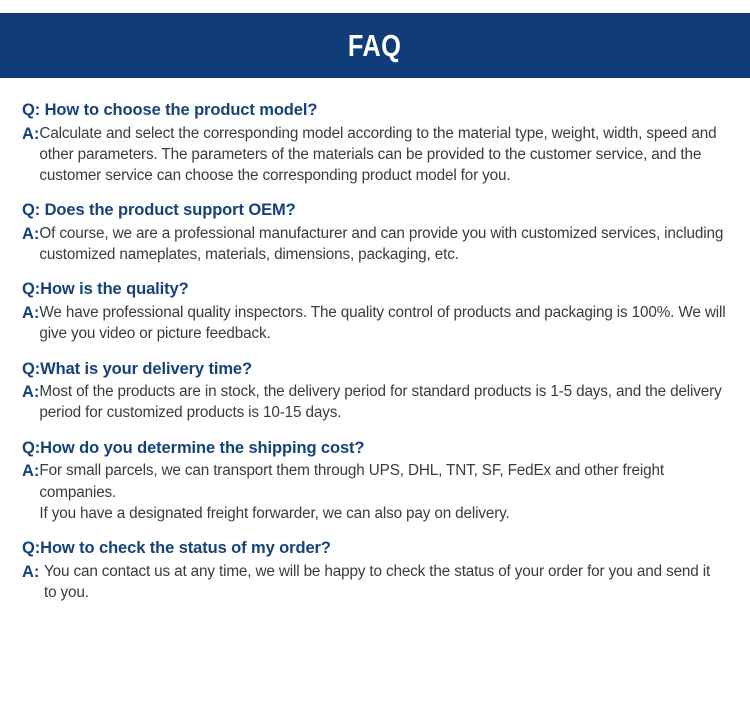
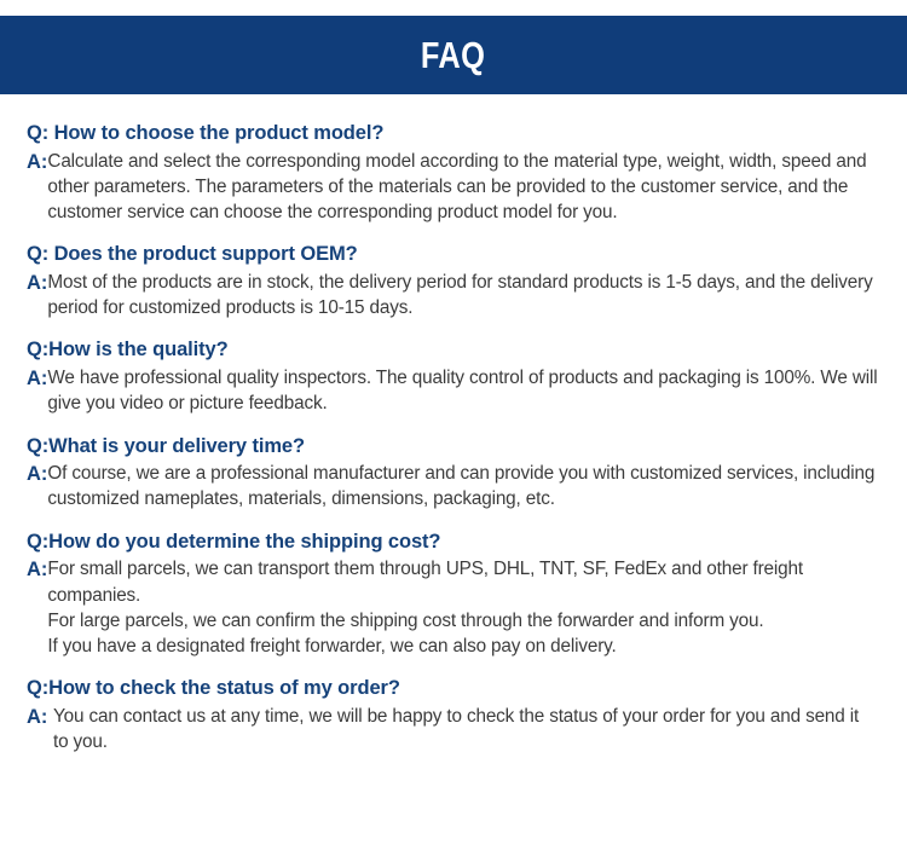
  FAQ
  Q: How to choose the product model?
  A:
  Calculate and select the corresponding model according to the material type, weight, width, speed and other parameters. The parameters of the materials can be provided to the customer service, and the customer service can choose the corresponding product model for you.
  Q: Does the product support OEM?
  A:
- Of course, we are a professional manufacturer and can provide you with customized services, including customized nameplates, materials, dimensions, packaging, etc.
+ Most of the products are in stock, the delivery period for standard products is 1-5 days, and the delivery period for customized products is 10-15 days.
  Q:How is the quality?
  A:
  We have professional quality inspectors. The quality control of products and packaging is 100%. We will give you video or picture feedback.
  Q:What is your delivery time?
  A:
- Most of the products are in stock, the delivery period for standard products is 1-5 days, and the delivery period for customized products is 10-15 days.
+ Of course, we are a professional manufacturer and can provide you with customized services, including customized nameplates, materials, dimensions, packaging, etc.
  Q:How do you determine the shipping cost?
  A:
  For small parcels, we can transport them through UPS, DHL, TNT, SF, FedEx and other freight companies.
+ For large parcels, we can confirm the shipping cost through the forwarder and inform you.
  If you have a designated freight forwarder, we can also pay on delivery.
  Q:How to check the status of my order?
  A:
  You can contact us at any time, we will be happy to check the status of your order for you and send it to you.
